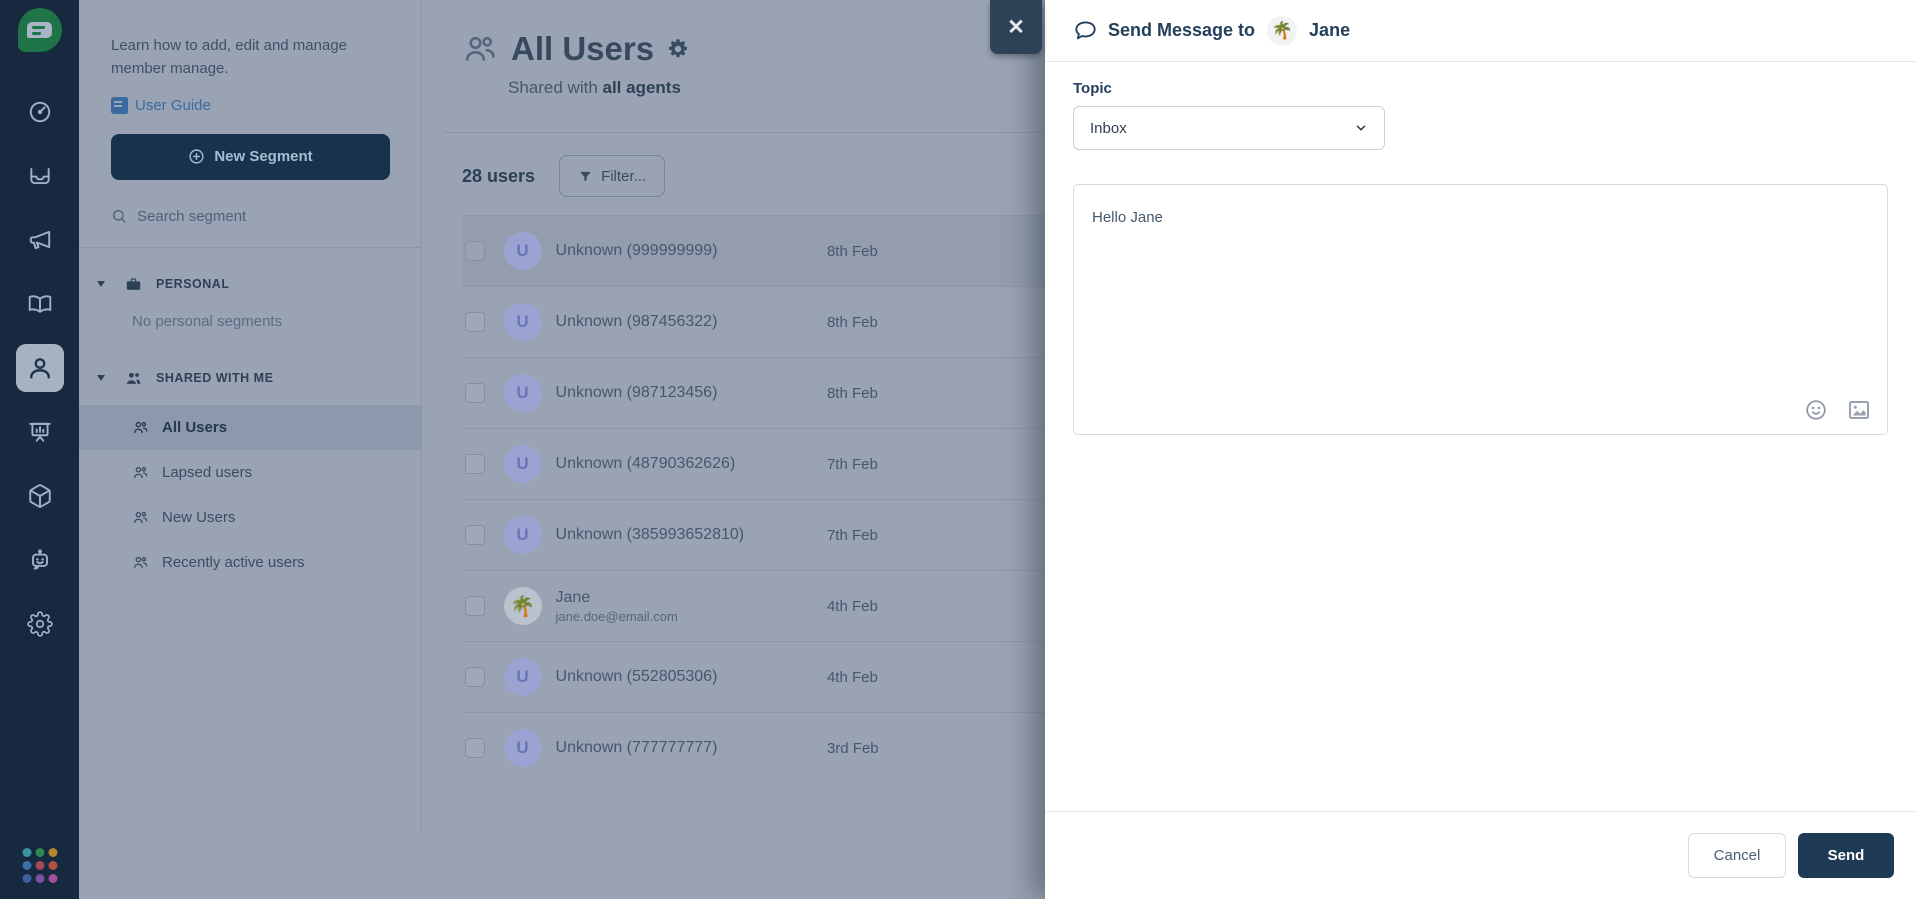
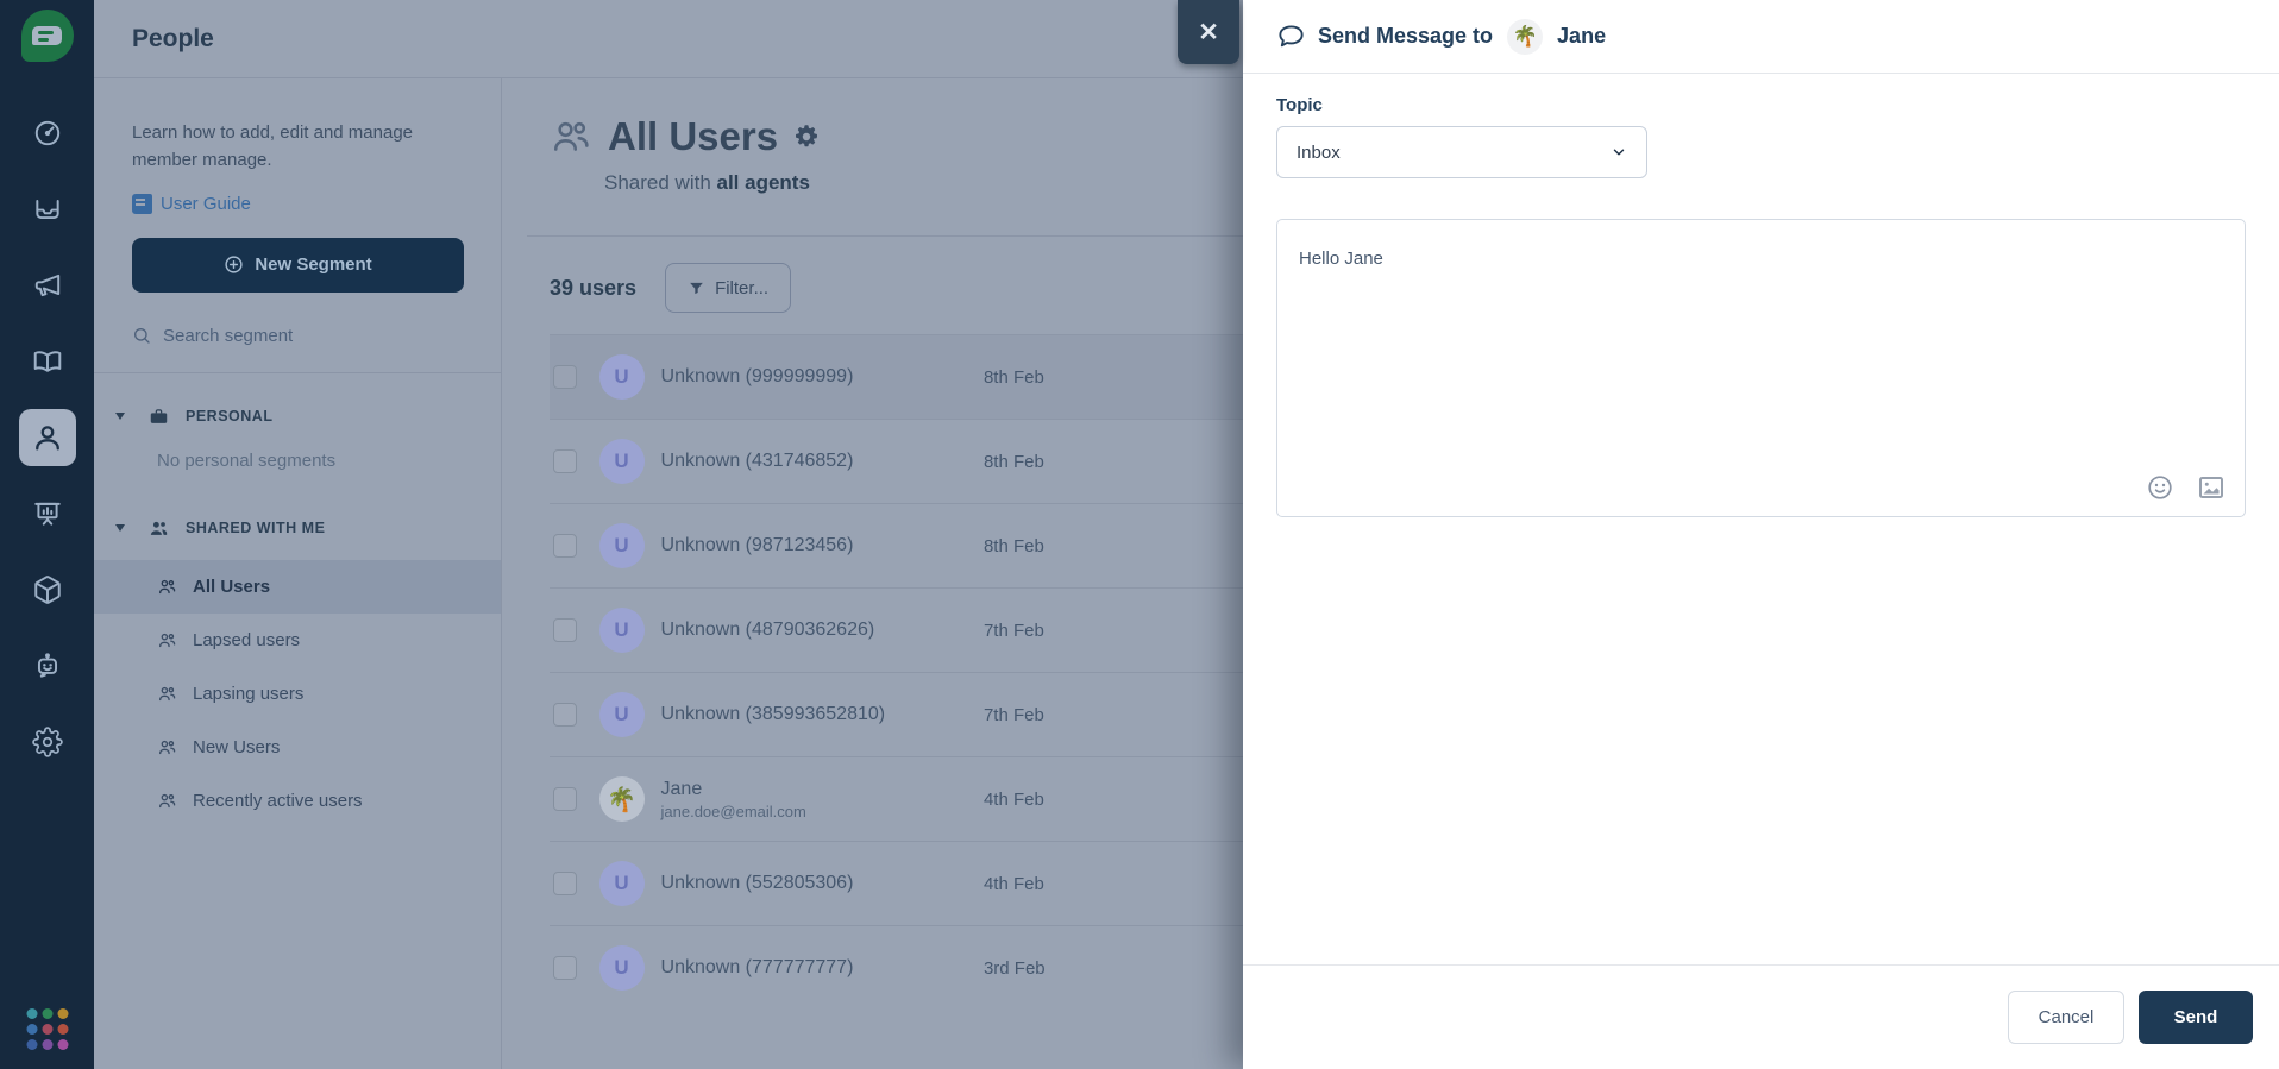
+ People
  Learn how to add, edit and manage member manage.
  User Guide
  New Segment
  Search segment
  PERSONAL
  No personal segments
  SHARED WITH ME
  All Users
  Lapsed users
+ Lapsing users
  New Users
  Recently active users
  All Users
  Shared with all agents
- 28 users
+ 39 users
  Filter...
  U
  Unknown (999999999)
  8th Feb
  U
- Unknown (987456322)
+ Unknown (431746852)
  8th Feb
  U
  Unknown (987123456)
  8th Feb
  U
  Unknown (48790362626)
  7th Feb
  U
  Unknown (385993652810)
  7th Feb
  🌴
  Jane
  jane.doe@email.com
  4th Feb
  U
  Unknown (552805306)
  4th Feb
  U
  Unknown (777777777)
  3rd Feb
  ✕
  Send Message to
  🌴
  Jane
  Topic
  Inbox
  Hello Jane
  Cancel
  Send
